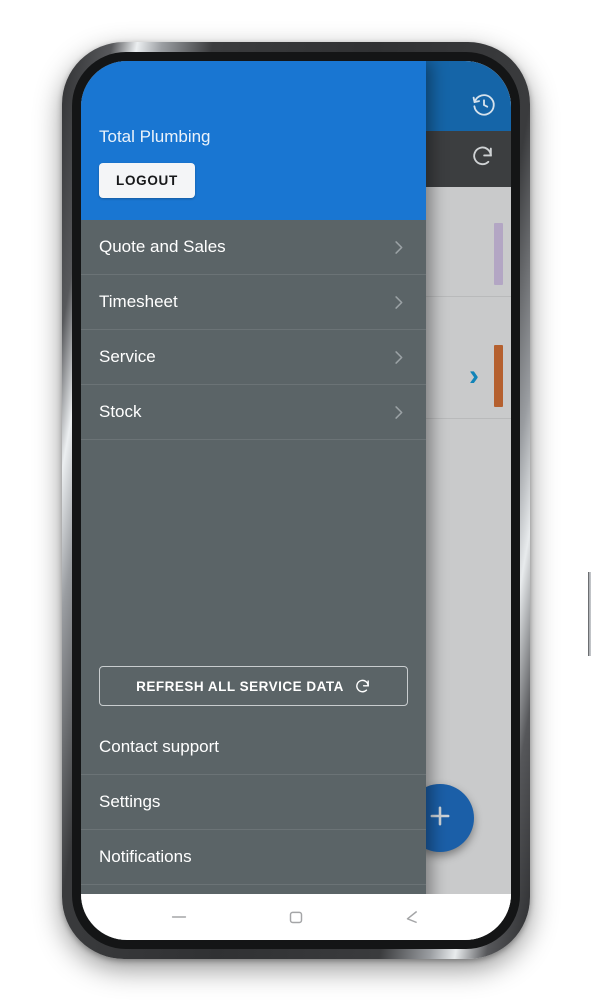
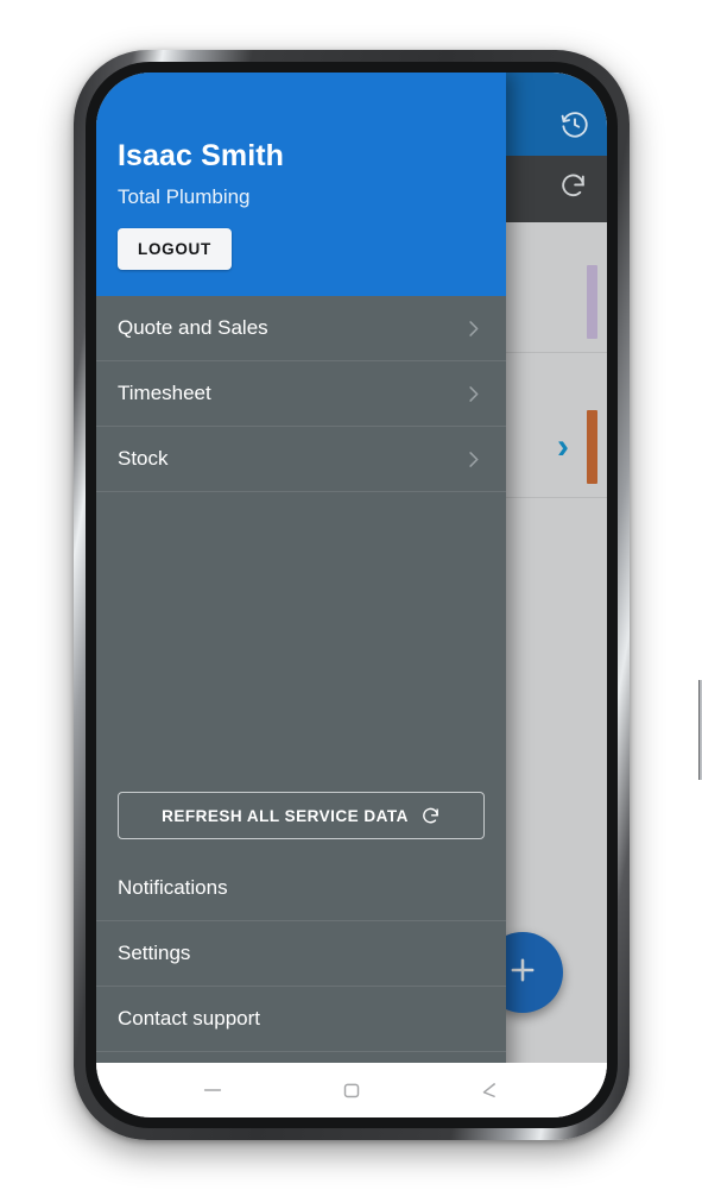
  ›
+ Isaac Smith
  Total Plumbing
  LOGOUT
  Quote and Sales
  Timesheet
- Service
  Stock
  REFRESH ALL SERVICE DATA
- Contact support
+ Notifications
  Settings
- Notifications
+ Contact support
